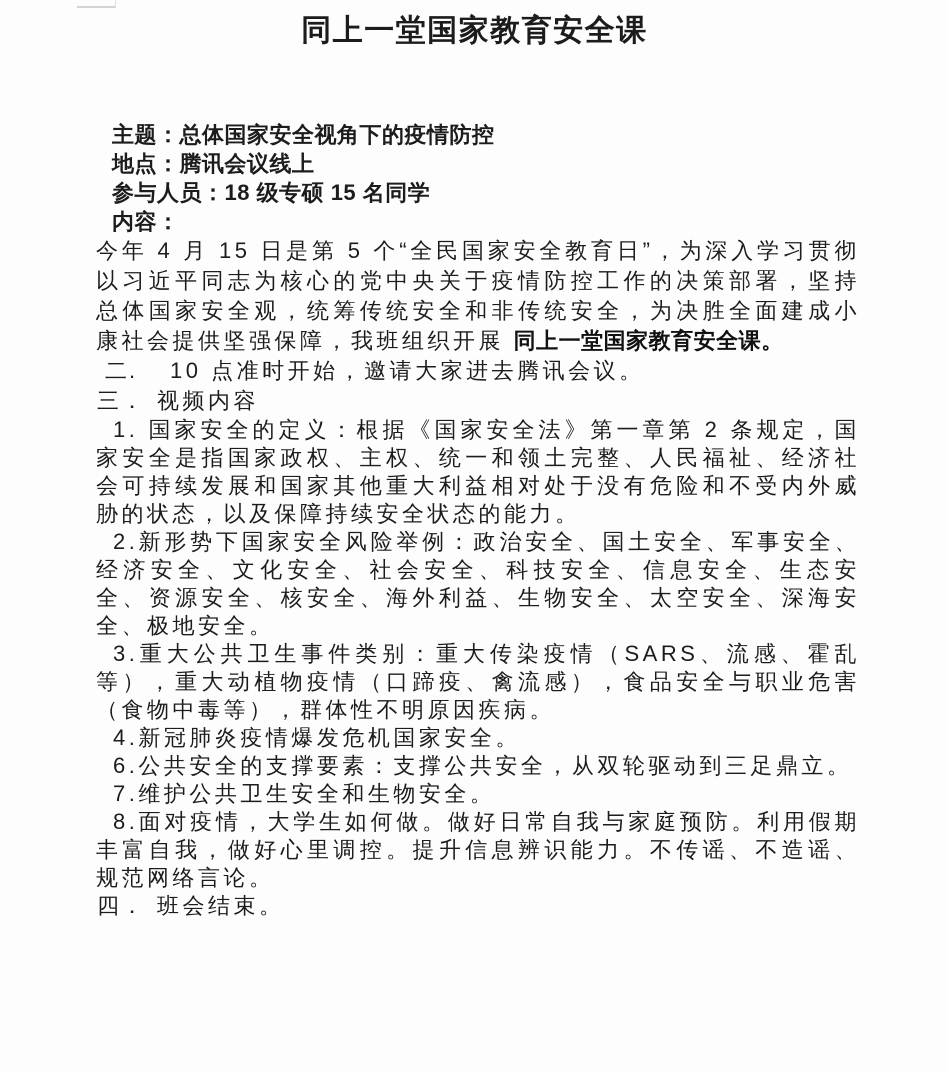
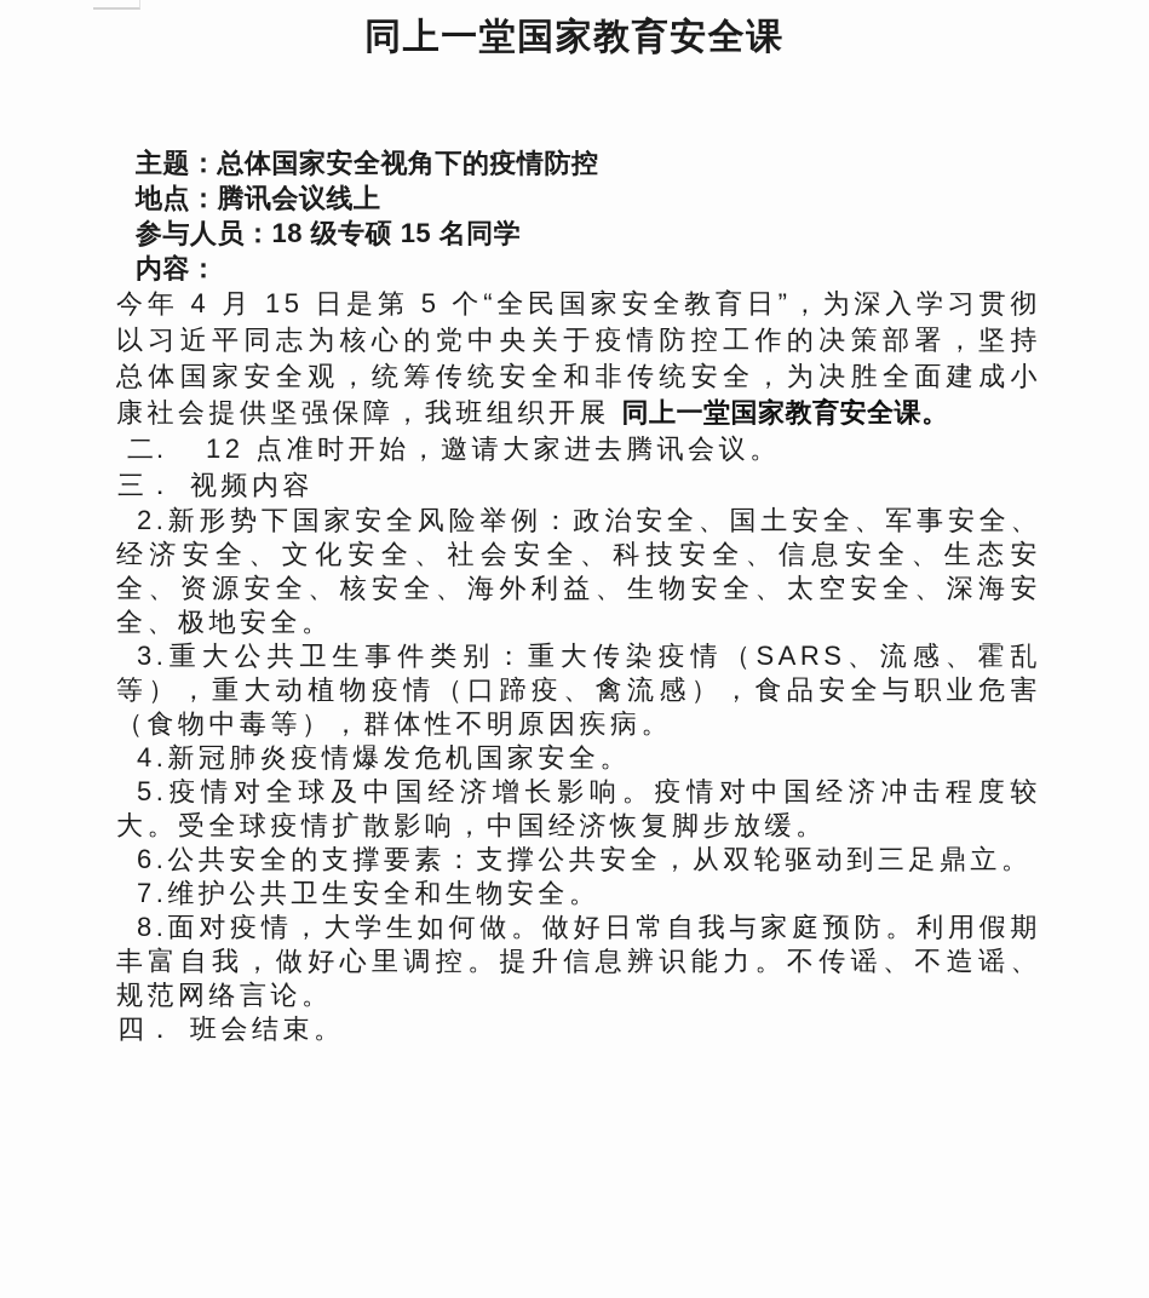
  同上一堂国家教育安全课
  主题：总体国家安全视角下的疫情防控
  地点：腾讯会议线上
  参与人员：18 级专硕 15 名同学
  内容：
  今年 4 月 15 日是第 5 个“全民国家安全教育日”，为深入学习贯彻以习近平同志为核心的党中央关于疫情防控工作的决策部署，坚持总体国家安全观，统筹传统安全和非传统安全，为决胜全面建成小康社会提供坚强保障，我班组织开展 同上一堂国家教育安全课。
  二.
- 10 点准时开始，邀请大家进去腾讯会议。
+ 12 点准时开始，邀请大家进去腾讯会议。
  三．
  视频内容
- 1. 国家安全的定义：根据《国家安全法》第一章第 2 条规定，国家安全是指国家政权、主权、统一和领土完整、人民福祉、经济社会可持续发展和国家其他重大利益相对处于没有危险和不受内外威胁的状态，以及保障持续安全状态的能力。
  2.新形势下国家安全风险举例：政治安全、国土安全、军事安全、经济安全、文化安全、社会安全、科技安全、信息安全、生态安全、资源安全、核安全、海外利益、生物安全、太空安全、深海安全、极地安全。
  3.重大公共卫生事件类别：重大传染疫情（SARS、流感、霍乱等），重大动植物疫情（口蹄疫、禽流感），食品安全与职业危害（食物中毒等），群体性不明原因疾病。
  4.新冠肺炎疫情爆发危机国家安全。
+ 5.疫情对全球及中国经济增长影响。疫情对中国经济冲击程度较大。受全球疫情扩散影响，中国经济恢复脚步放缓。
  6.公共安全的支撑要素：支撑公共安全，从双轮驱动到三足鼎立。
  7.维护公共卫生安全和生物安全。
  8.面对疫情，大学生如何做。做好日常自我与家庭预防。利用假期丰富自我，做好心里调控。提升信息辨识能力。不传谣、不造谣、规范网络言论。
  四．
  班会结束。
